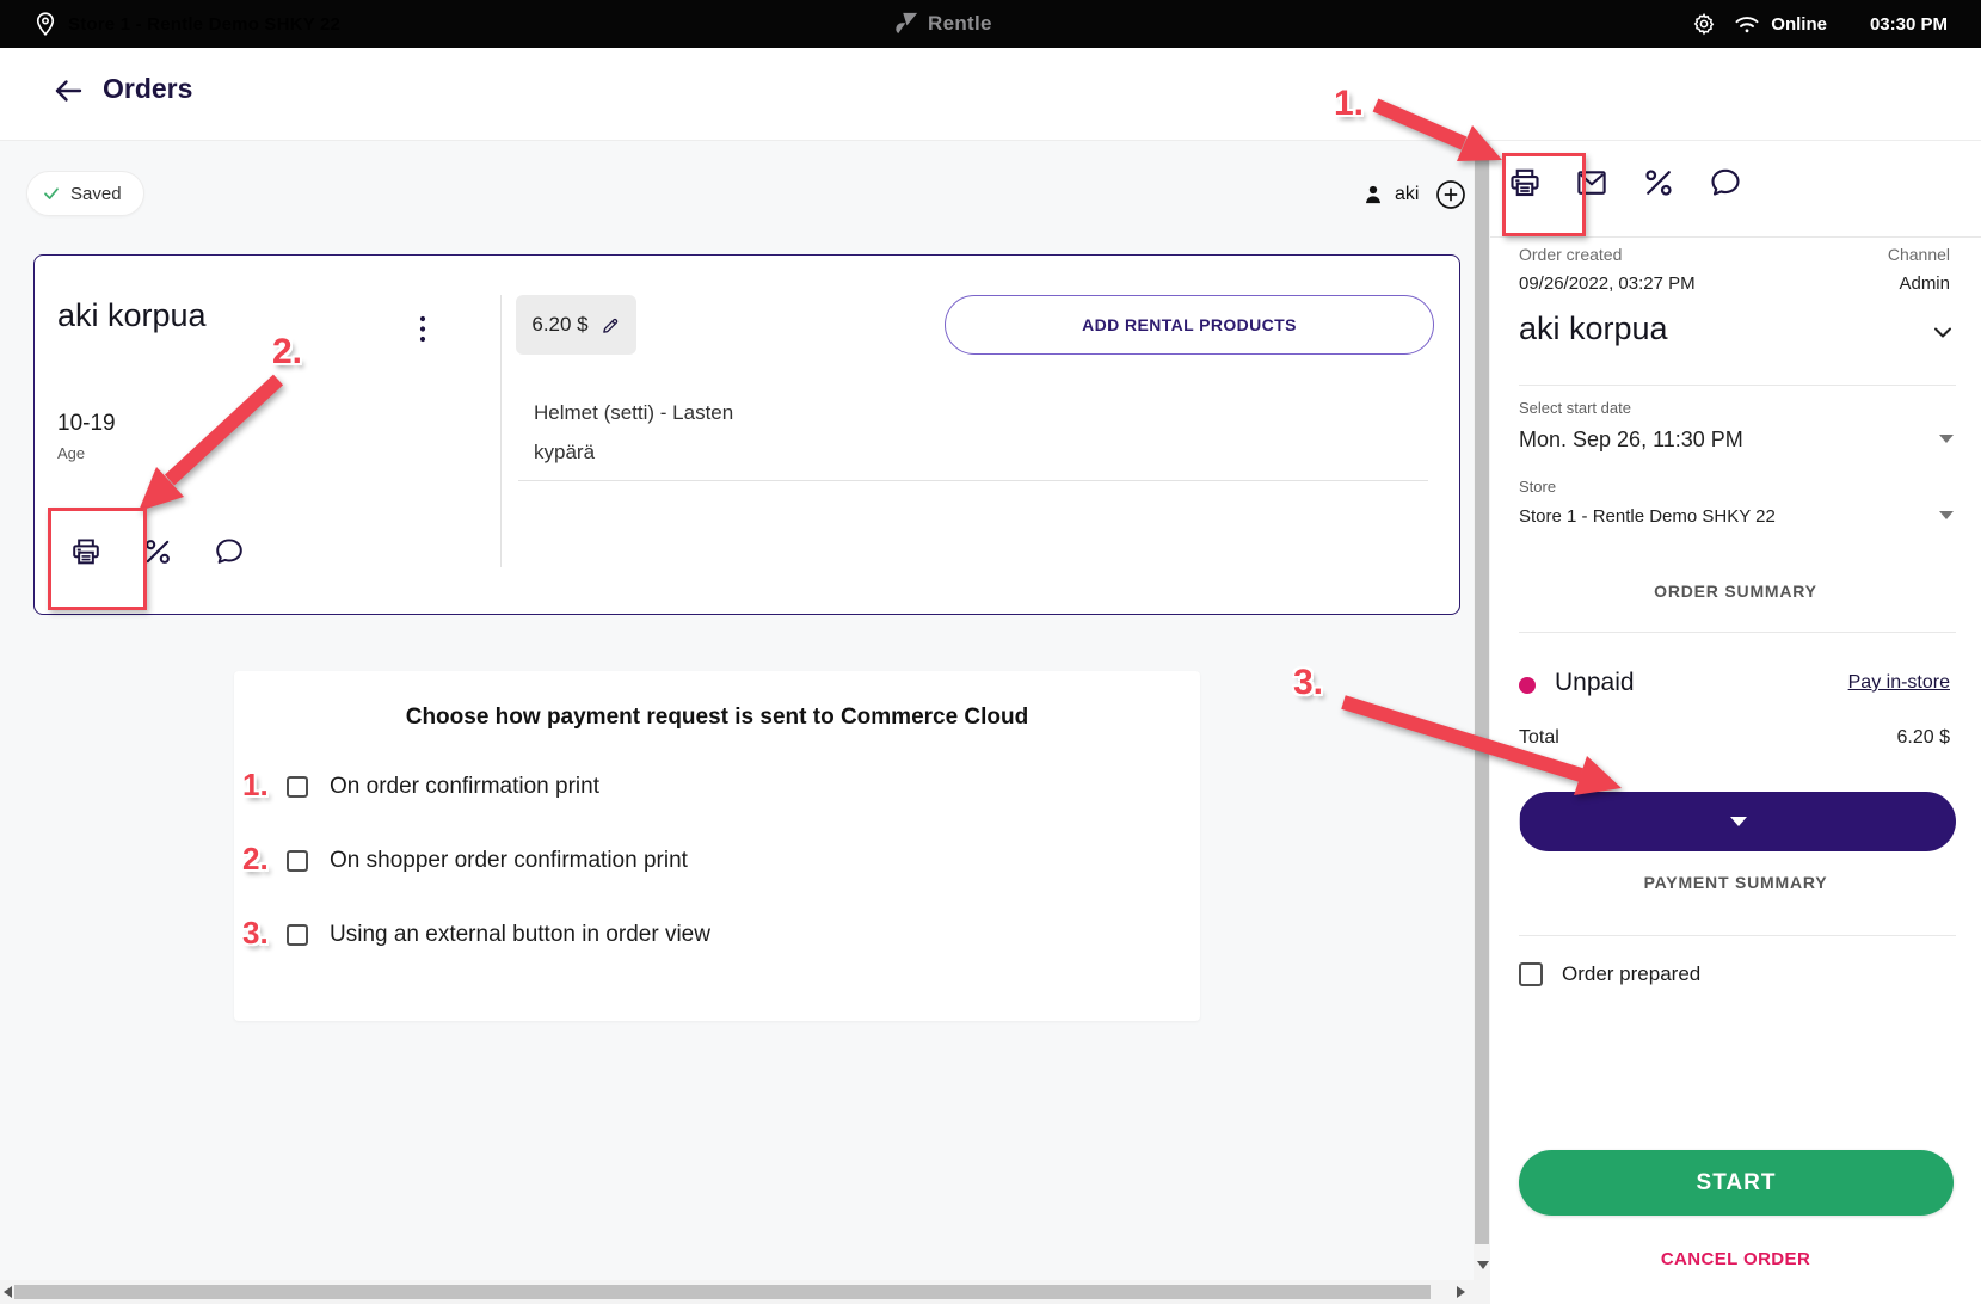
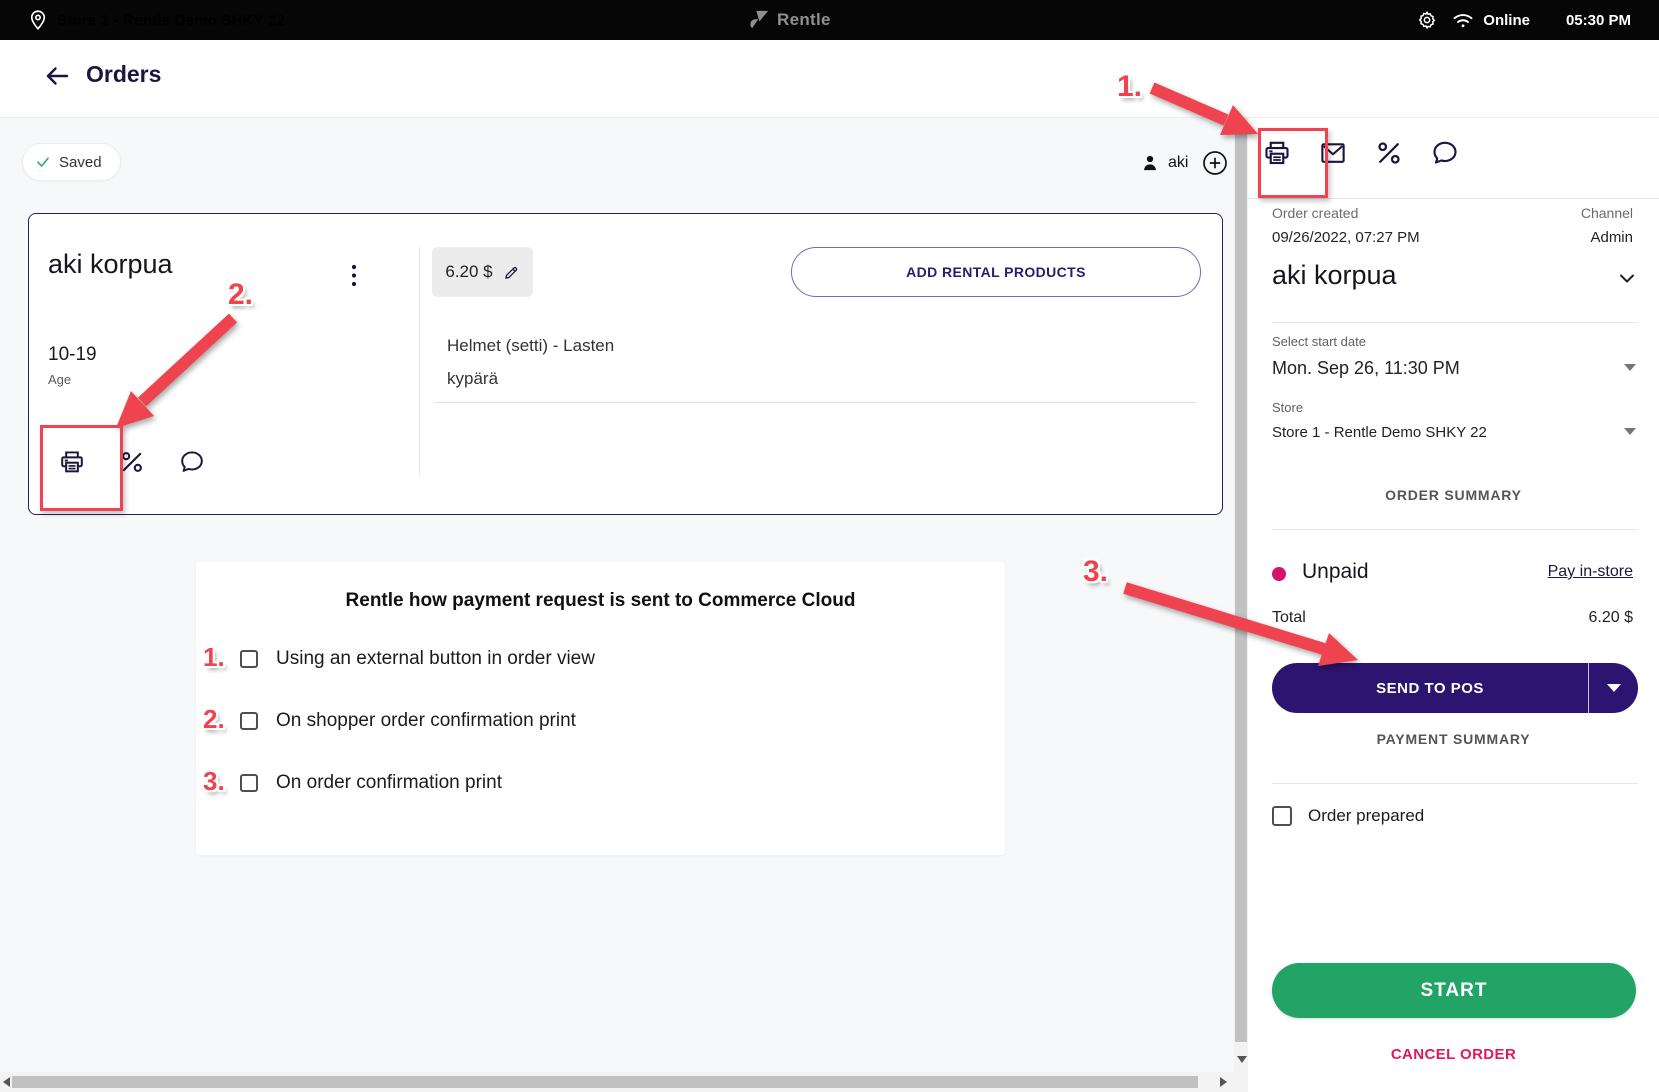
  Rentle
  Online
- 03:30 PM
+ 05:30 PM
  Orders
  Saved
  aki
  aki korpua
  10-19
  Age
  6.20 $
  ADD RENTAL PRODUCTS
  Helmet (setti) - Lasten
  kypärä
- Choose how payment request is sent to Commerce Cloud
+ Rentle how payment request is sent to Commerce Cloud
  1.
- On order confirmation print
+ Using an external button in order view
  2.
  On shopper order confirmation print
  3.
- Using an external button in order view
+ On order confirmation print
  Order created
  Channel
- 09/26/2022, 03:27 PM
+ 09/26/2022, 07:27 PM
  Admin
  aki korpua
  Select start date
  Mon. Sep 26, 11:30 PM
  Store
  Store 1 - Rentle Demo SHKY 22
  ORDER SUMMARY
  Unpaid
  Pay in-store
  Total
  6.20 $
+ SEND TO POS
  PAYMENT SUMMARY
  Order prepared
  START
  CANCEL ORDER
  1.
  2.
  3.
